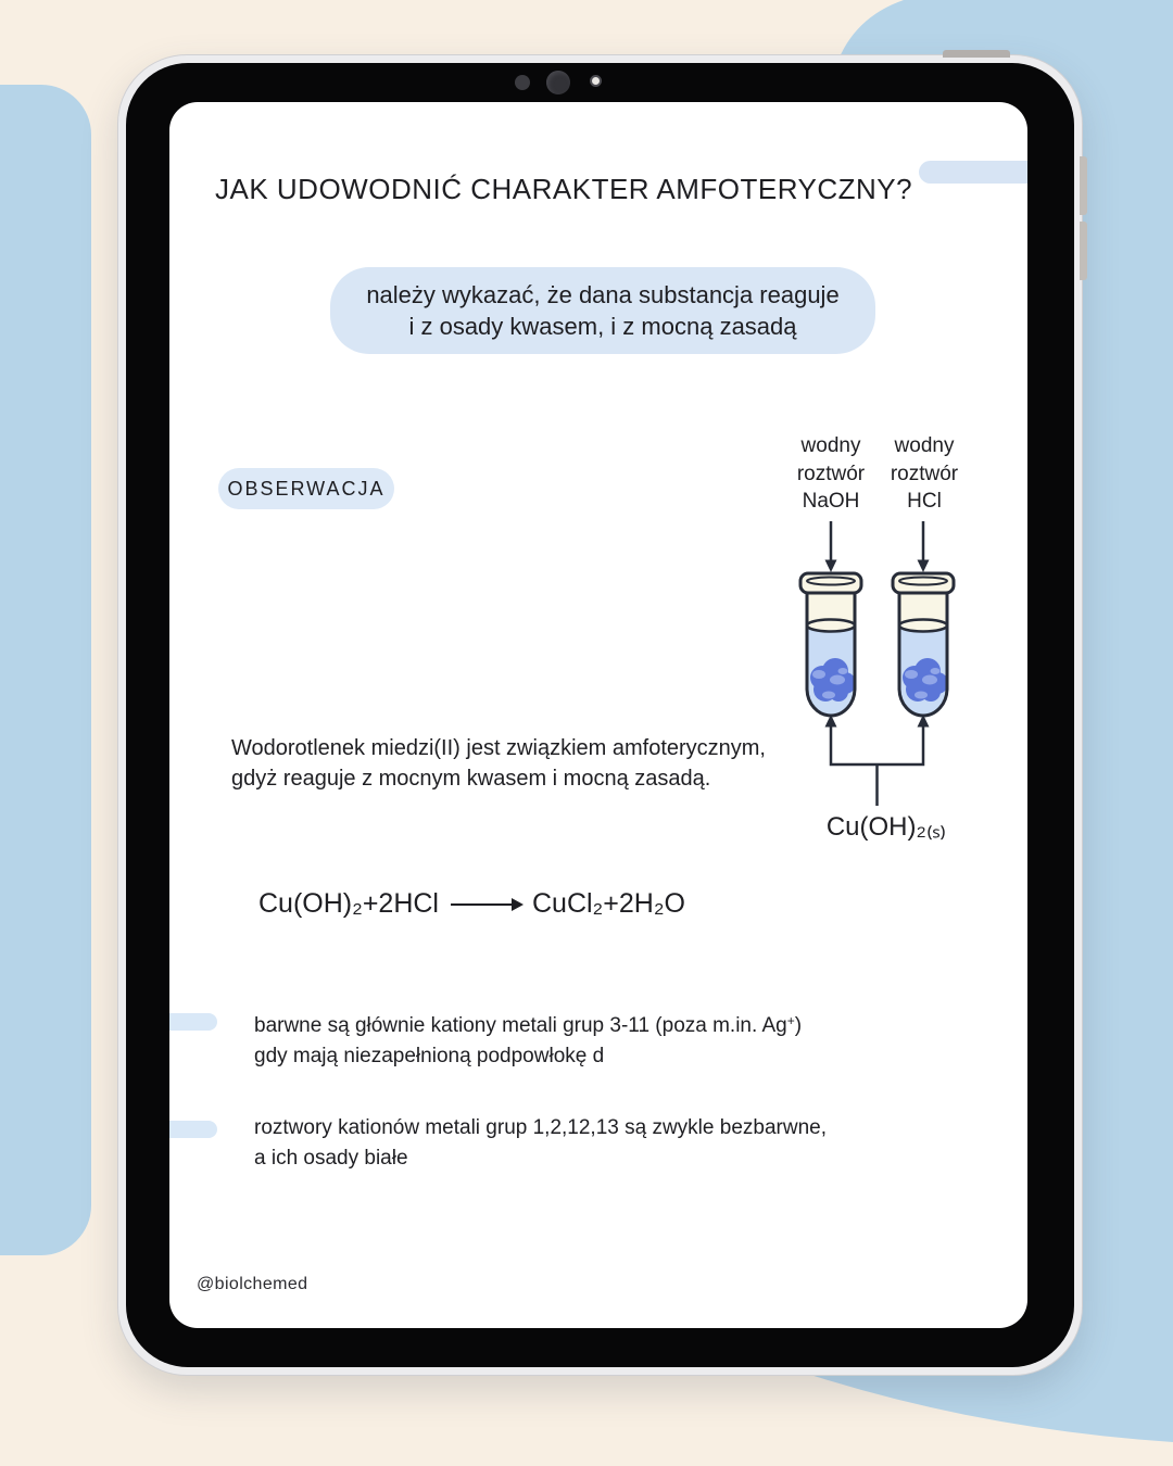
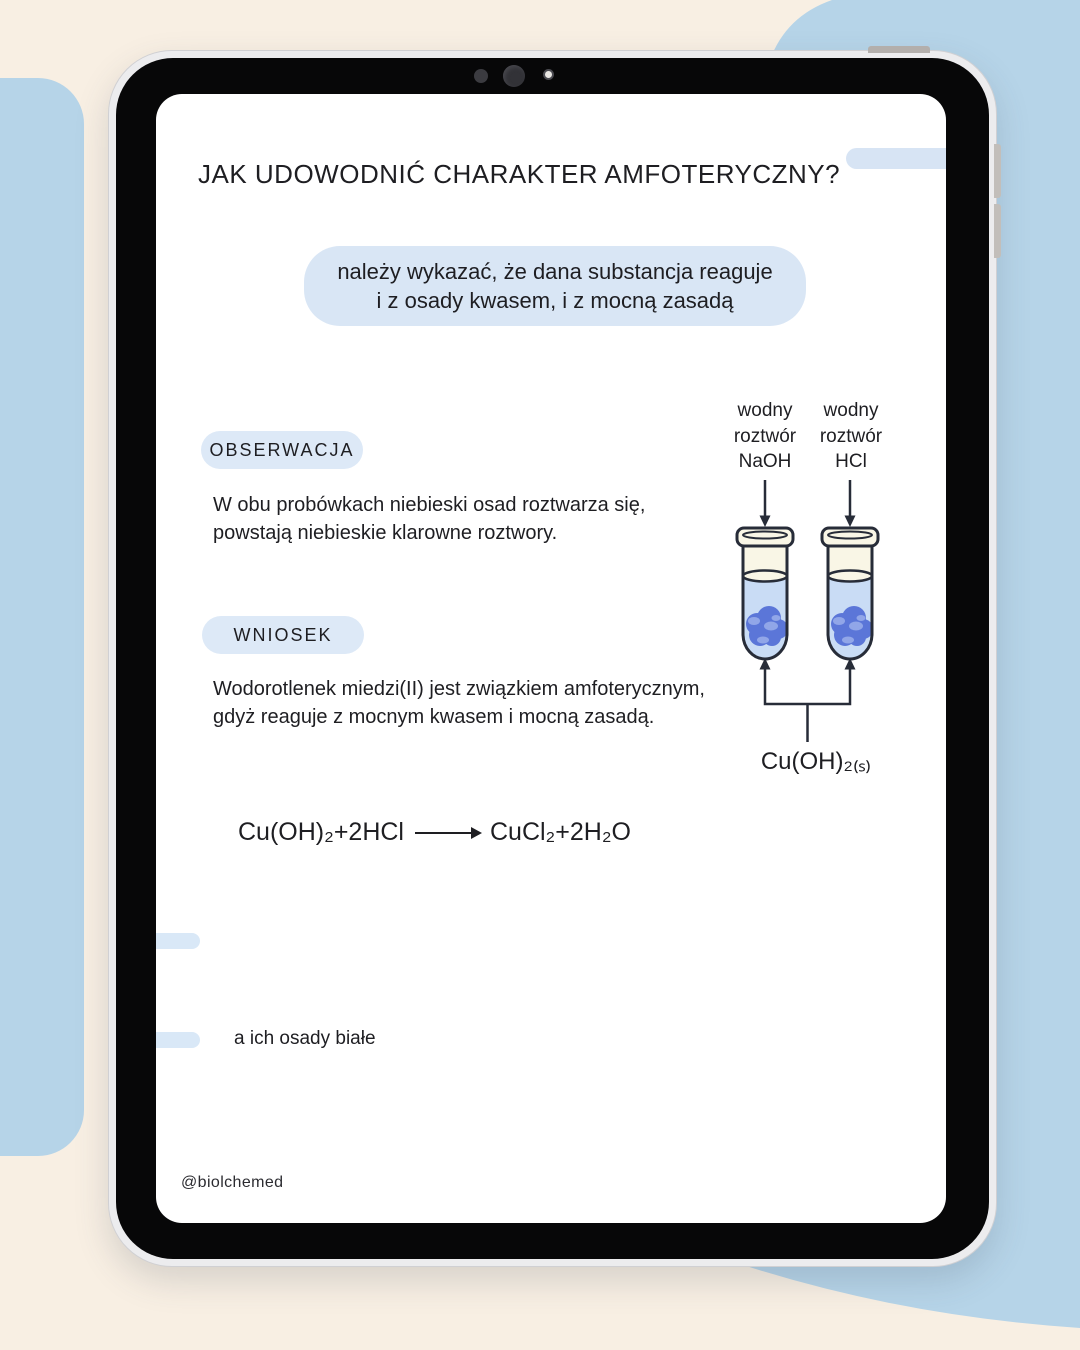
  JAK UDOWODNIĆ CHARAKTER AMFOTERYCZNY?
  należy wykazać, że dana substancja reaguje
  i z osady kwasem, i z mocną zasadą
  OBSERWACJA
+ W obu probówkach niebieski osad roztwarza się,
+ powstają niebieskie klarowne roztwory.
+ WNIOSEK
  Wodorotlenek miedzi(II) jest związkiem amfoterycznym,
  gdyż reaguje z mocnym kwasem i mocną zasadą.
  Cu(OH)₂+2HCl
  CuCl₂+2H₂O
  wodny
  roztwór
  NaOH
  wodny
  roztwór
  HCl
  Cu(OH)₂₍ₛ₎
- barwne są głównie kationy metali grup 3-11 (poza m.in. Ag+)
- gdy mają niezapełnioną podpowłokę d
- roztwory kationów metali grup 1,2,12,13 są zwykle bezbarwne,
  a ich osady białe
  @biolchemed
